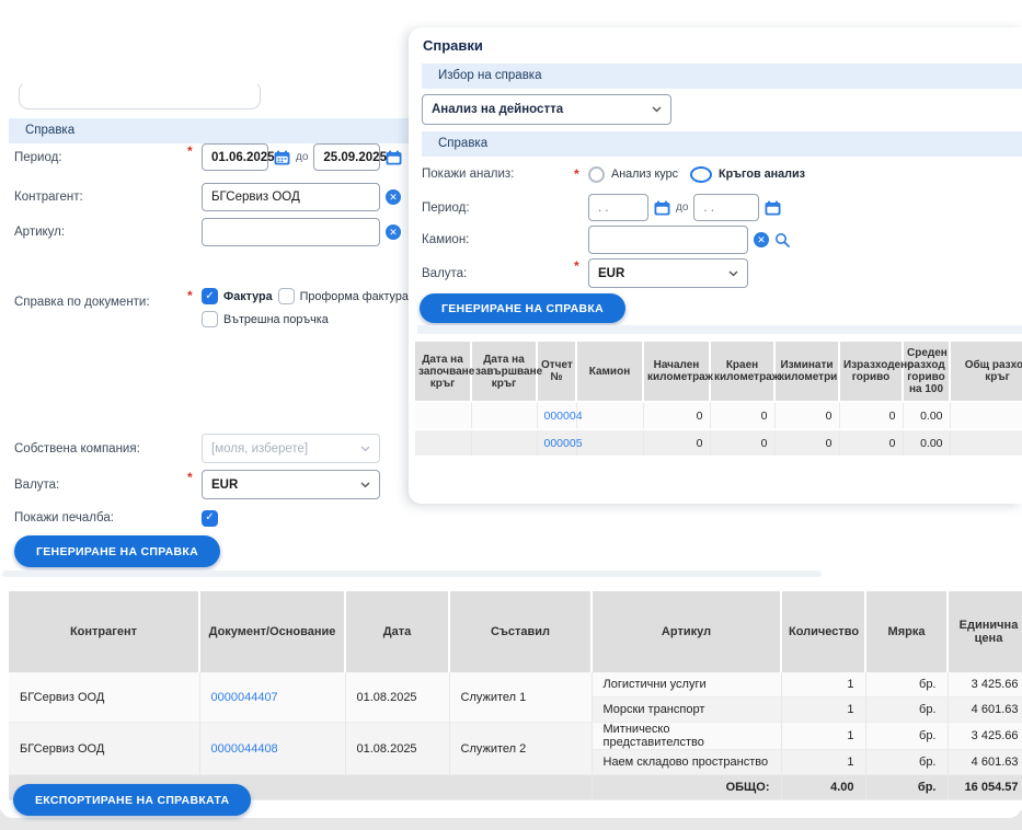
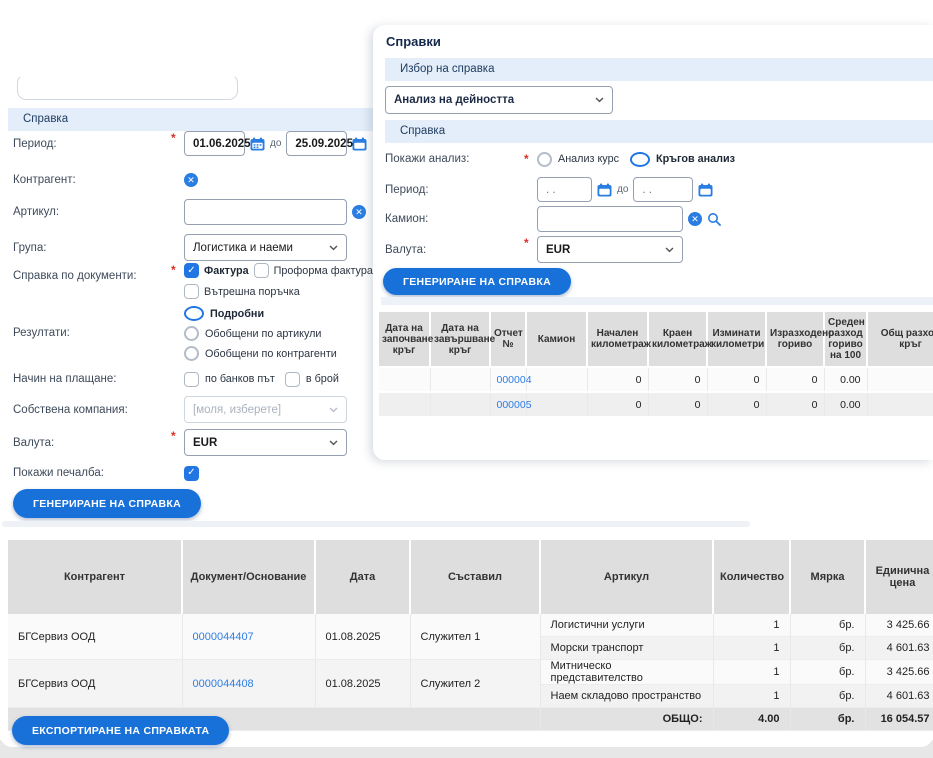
  Справка
  Период:
  *
  01.06.2025
  до
  25.09.2025
  Контрагент:
- БГСервиз ООД
  ✕
  Артикул:
  ✕
+ Група:
+ Логистика и наеми
  Справка по документи:
  *
  ✓
  Фактура
  Проформа фактура
  Вътрешна поръчка
+ Резултати:
+ Подробни
+ Обобщени по артикули
+ Обобщени по контрагенти
+ Начин на плащане:
+ по банков път
+ в брой
  Собствена компания:
  [моля, изберете]
  Валута:
  *
  EUR
  Покажи печалба:
  ✓
  ГЕНЕРИРАНЕ НА СПРАВКА
  Справки
  Избор на справка
  Анализ на дейността
  Справка
  Покажи анализ:
  *
  Анализ курс
  Кръгов анализ
  Период:
  . .
  до
  . .
  Камион:
  ✕
  Валута:
  *
  EUR
  ГЕНЕРИРАНЕ НА СПРАВКА
  Дата на започване кръг	Дата на завършване кръг	Отчет №	Камион	Начален километраж	Краен километраж	Изминати километри	Изразходен гориво	Среден разход гориво на 100	Общ разхо кръг
  		000004		0	0	0	0	0.00
  		000005		0	0	0	0	0.00
  Контрагент	Документ/Основание	Дата	Съставил	Артикул	Количество	Мярка	Единична цена
  БГСервиз ООД	0000044407	01.08.2025	Служител 1	Логистични услуги	1	бр.	3 425.66
  Морски транспорт	1	бр.	4 601.63
  БГСервиз ООД	0000044408	01.08.2025	Служител 2	Митническо представителство	1	бр.	3 425.66
  Наем складово пространство	1	бр.	4 601.63
  	ОБЩО:	4.00	бр.	16 054.57
  ЕКСПОРТИРАНЕ НА СПРАВКАТА
